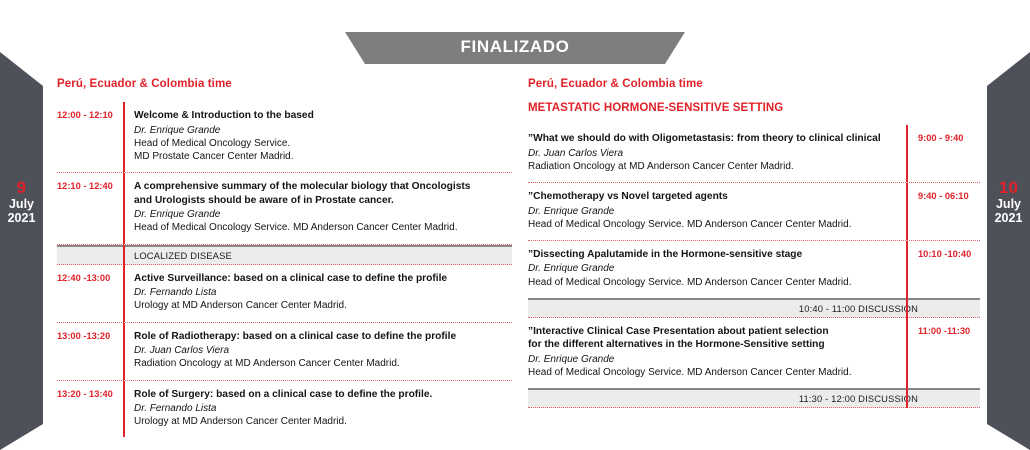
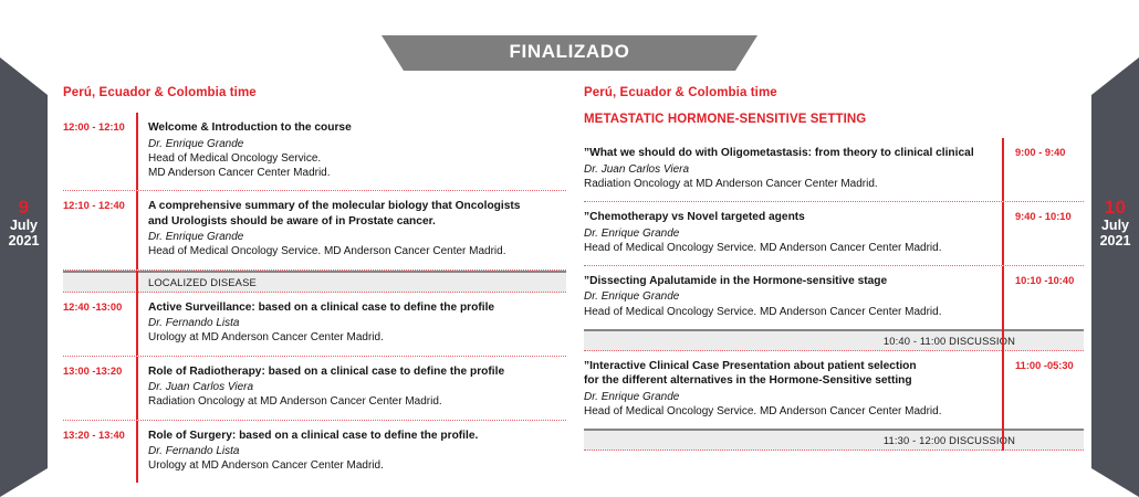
  9
  July
  2021
  10
  July
  2021
  FINALIZADO
  Perú, Ecuador & Colombia time
  12:00 - 12:10
- Welcome & Introduction to the based
+ Welcome & Introduction to the course
  Dr. Enrique Grande
  Head of Medical Oncology Service.
- MD Prostate Cancer Center Madrid.
+ MD Anderson Cancer Center Madrid.
  12:10 - 12:40
  A comprehensive summary of the molecular biology that Oncologists
  and Urologists should be aware of in Prostate cancer.
  Dr. Enrique Grande
  Head of Medical Oncology Service. MD Anderson Cancer Center Madrid.
  LOCALIZED DISEASE
  12:40 -13:00
  Active Surveillance: based on a clinical case to define the profile
  Dr. Fernando Lista
  Urology at MD Anderson Cancer Center Madrid.
  13:00 -13:20
  Role of Radiotherapy: based on a clinical case to define the profile
  Dr. Juan Carlos Viera
  Radiation Oncology at MD Anderson Cancer Center Madrid.
  13:20 - 13:40
  Role of Surgery: based on a clinical case to define the profile.
  Dr. Fernando Lista
  Urology at MD Anderson Cancer Center Madrid.
  Perú, Ecuador & Colombia time
  METASTATIC HORMONE-SENSITIVE SETTING
  ”What we should do with Oligometastasis: from theory to clinical clinical
  Dr. Juan Carlos Viera
  Radiation Oncology at MD Anderson Cancer Center Madrid.
  9:00 - 9:40
  ”Chemotherapy vs Novel targeted agents
  Dr. Enrique Grande
  Head of Medical Oncology Service. MD Anderson Cancer Center Madrid.
- 9:40 - 06:10
+ 9:40 - 10:10
  ”Dissecting Apalutamide in the Hormone-sensitive stage
  Dr. Enrique Grande
  Head of Medical Oncology Service. MD Anderson Cancer Center Madrid.
  10:10 -10:40
  10:40 - 11:00 DISCUSSIN
  ”Interactive Clinical Case Presentation about patient selection
  for the different alternatives in the Hormone-Sensitive setting
  Dr. Enrique Grande
  Head of Medical Oncology Service. MD Anderson Cancer Center Madrid.
- 11:00 -11:30
+ 11:00 -05:30
  11:30 - 12:00 DISCUSSIN
